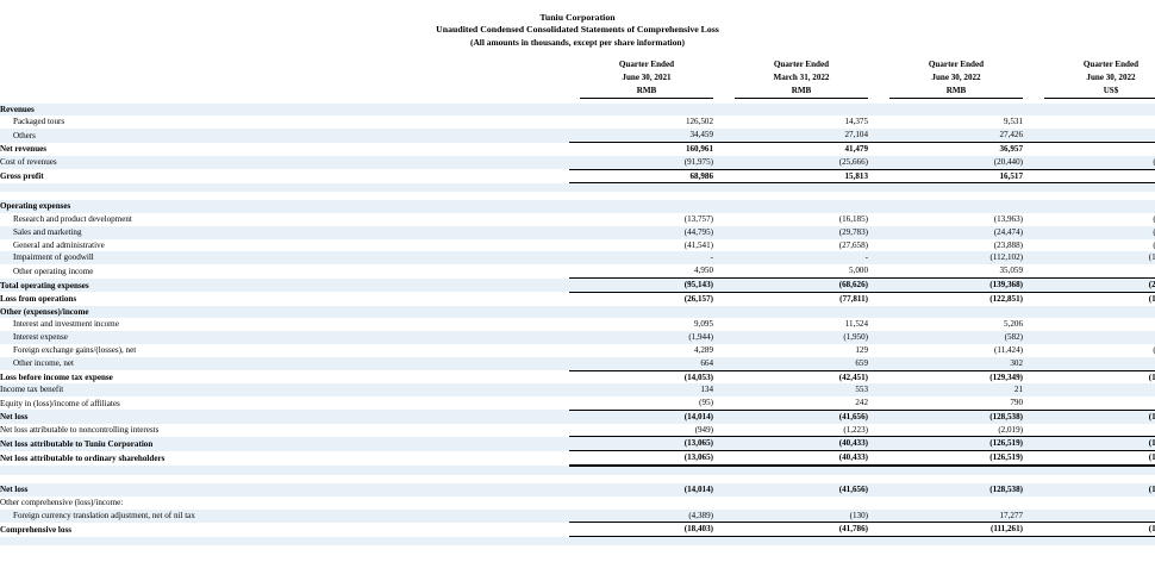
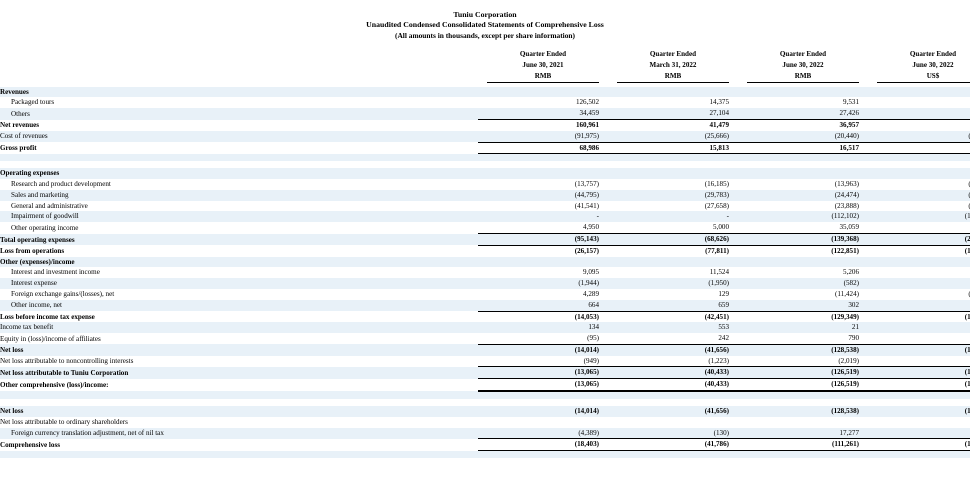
  Tuniu Corporation
  Unaudited Condensed Consolidated Statements of Comprehensive Loss
  (All amounts in thousands, except per share information)
  		Quarter Ended			Quarter Ended			Quarter Ended			Quarter Ended
  		RMB			RMB			RMB			US$
  Revenues
  Packaged tours		126,502			14,375			9,531
  Others		34,459			27,104			27,426
  Net revenues		160,961			41,479			36,957
  Cost of revenues		(91,975)			(25,666)			(20,440)
  Gross profit		68,986			15,813			16,517
  Operating expenses
  Research and product development		(13,757)			(16,185)			(13,963)
  Sales and marketing		(44,795)			(29,783)			(24,474)
  General and administrative		(41,541)			(27,658)			(23,888)
  Impairment of goodwill		-			-			(112,102)			(1
  Other operating income		4,950			5,000			35,059
  Total operating expenses		(95,143)			(68,626)			(139,368)			(2
  Loss from operations		(26,157)			(77,811)			(122,851)			(1
  Other (expenses)/income
  Interest and investment income		9,095			11,524			5,206
  Interest expense		(1,944)			(1,950)			(582)
  Foreign exchange gains/(losses), net		4,289			129			(11,424)
  Other income, net		664			659			302
  Loss before income tax expense		(14,053)			(42,451)			(129,349)			(1
  Income tax benefit		134			553			21
  Equity in (loss)/income of affiliates		(95)			242			790
  Net loss		(14,014)			(41,656)			(128,538)			(1
  Net loss attributable to noncontrolling interests		(949)			(1,223)			(2,019)
  Net loss attributable to Tuniu Corporation		(13,065)			(40,433)			(126,519)			(1
- Net loss attributable to ordinary shareholders		(13,065)			(40,433)			(126,519)			(1
+ Other comprehensive (loss)/income:		(13,065)			(40,433)			(126,519)			(1
  Net loss		(14,014)			(41,656)			(128,538)			(1
- Other comprehensive (loss)/income:
+ Net loss attributable to ordinary shareholders
  Foreign currency translation adjustment, net of nil tax		(4,389)			(130)			17,277
  Comprehensive loss		(18,403)			(41,786)			(111,261)			(1
